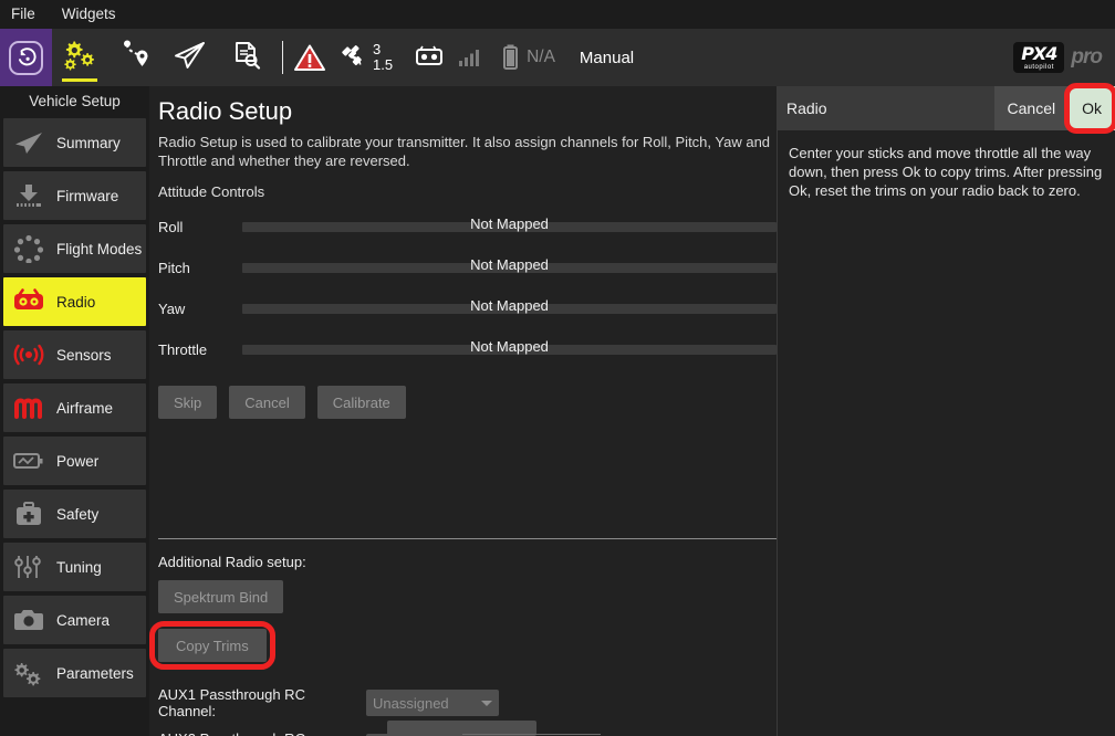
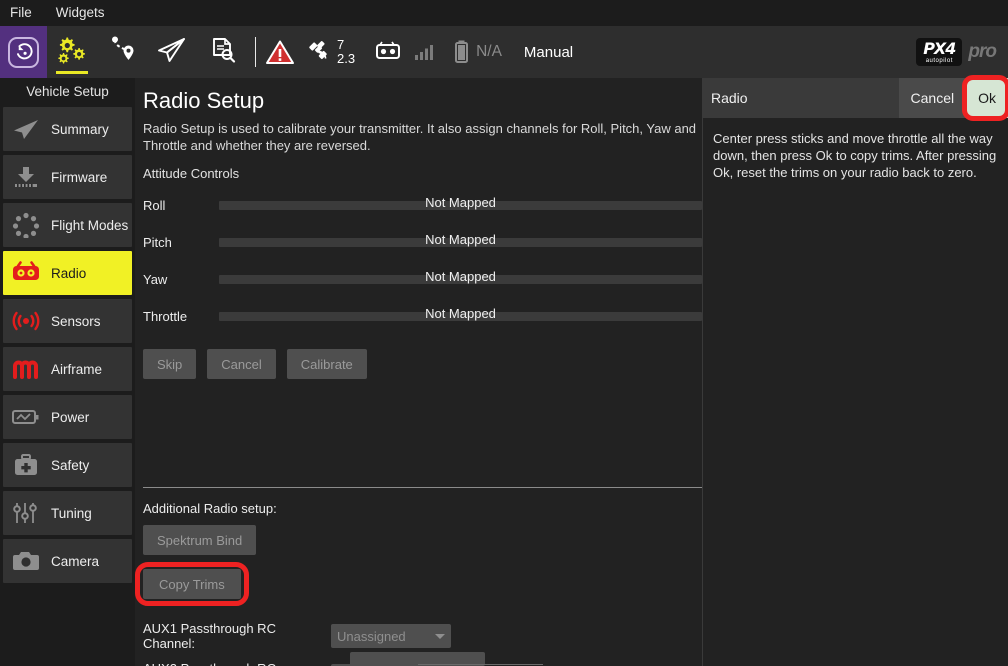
  File
  Widgets
- 3
+ 7
- 1.5
+ 2.3
  N/A
  Manual
  PX4
  pro
  Vehicle Setup
  Summary
  Firmware
  Flight Modes
  Radio
  Sensors
  Airframe
  Power
  Safety
  Tuning
  Camera
- Parameters
  Radio Setup
  Radio Setup is used to calibrate your transmitter. It also assign channels for Roll, Pitch, Yaw and Throttle and whether they are reversed.
  Attitude Controls
  Roll
  Not Mapped
  Pitch
  Not Mapped
  Yaw
  Not Mapped
  Throttle
  Not Mapped
  Skip
  Cancel
  Calibrate
  Additional Radio setup:
  Spektrum Bind
  Copy Trims
  AUX1 Passthrough RC Channel:
  Unassigned
  Radio
  Cancel
  Ok
- Center your sticks and move throttle all the way down, then press Ok to copy trims. After pressing Ok, reset the trims on your radio back to zero.
+ Center press sticks and move throttle all the way down, then press Ok to copy trims. After pressing Ok, reset the trims on your radio back to zero.
